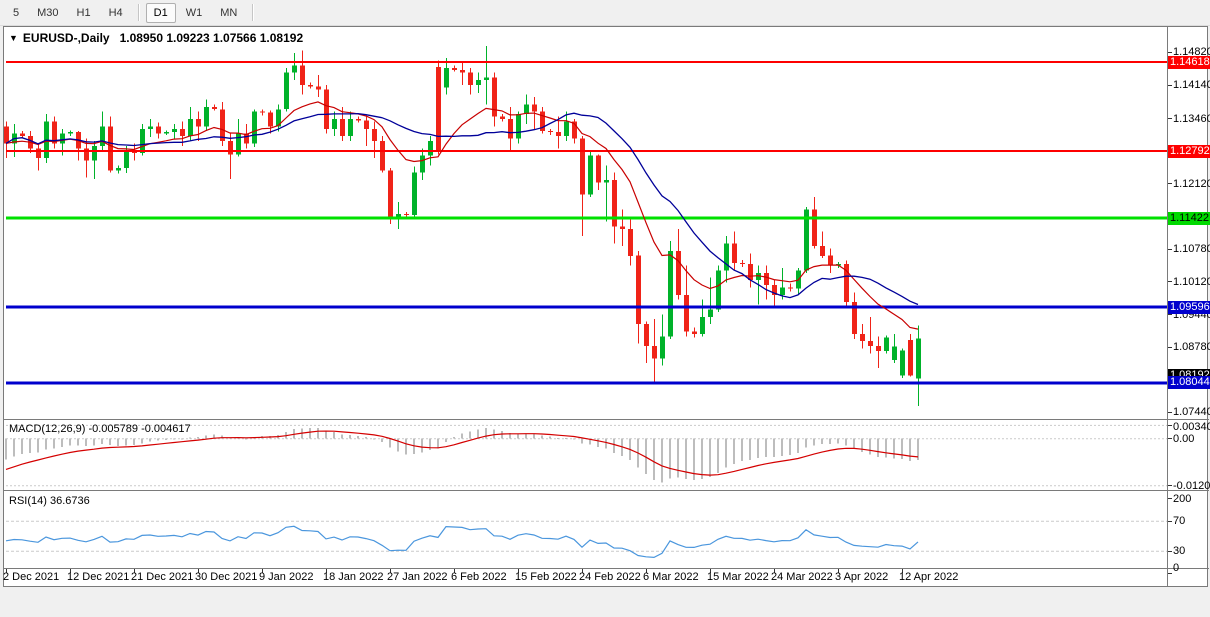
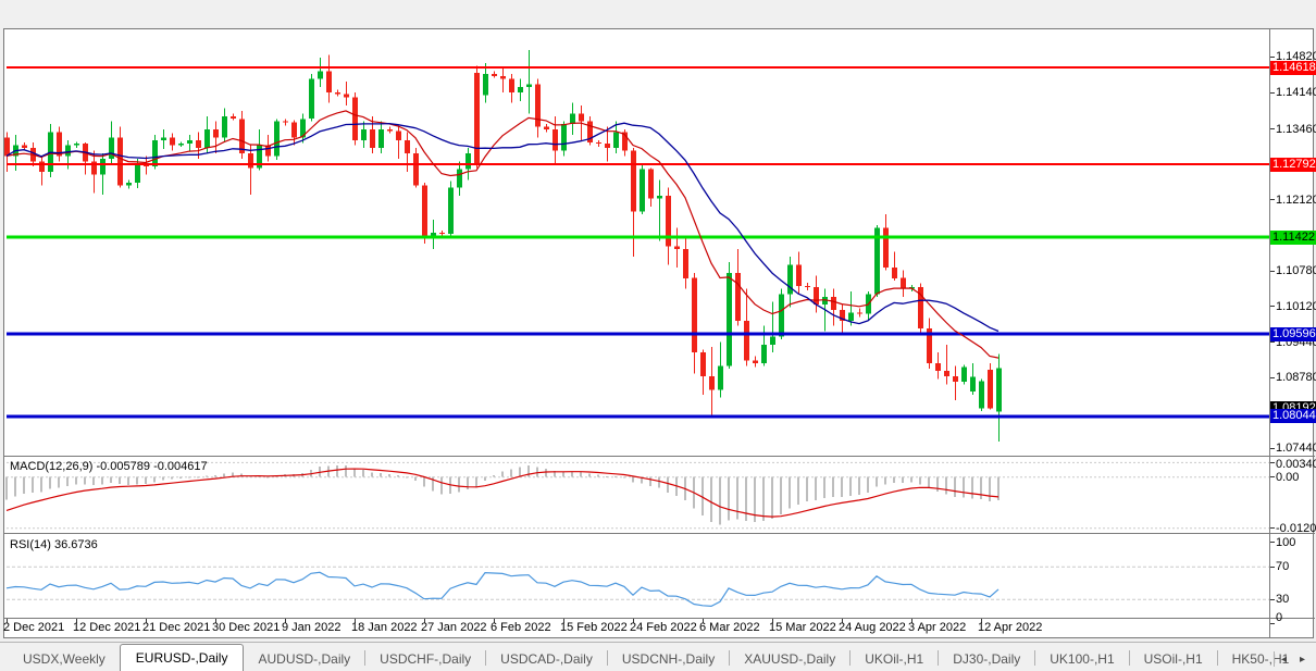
- 5
- M30
- H1
- H4
- D1
- W1
- MN
- ▼ EURUSD-,Daily 1.08950 1.09223 1.07566 1.08192
  MACD(12,26,9) -0.005789 -0.004617
  RSI(14) 36.6736
  1.1482
  1.1414
  1.1346
  1.1212
  1.1078
  1.1012
  1.0944
  1.0878
  1.0744
  0.0034
  0.00
  -0.0120
- 200
+ 100
  70
  30
  0
  1.08192
  1.14618
  1.12792
  1.11422
  1.09596
  1.08044
  2 Dec 2021
  12 Dec 2021
  21 Dec 2021
  30 Dec 2021
  9 Jan 2022
  18 Jan 2022
  27 Jan 2022
  6 Feb 2022
  15 Feb 2022
  24 Feb 2022
  6 Mar 2022
  15 Mar 2022
- 24 Mar 2022
+ 24 Aug 2022
  3 Apr 2022
  12 Apr 2022
+ USDX,Weekly
+ EURUSD-,Daily
+ AUDUSD-,Daily
+ USDCHF-,Daily
+ USDCAD-,Daily
+ USDCNH-,Daily
+ XAUUSD-,Daily
+ UKOil-,H1
+ DJ30-,Daily
+ UK100-,H1
+ USOil-,H1
+ HK50-,H1
+ ◂
+ ▸
